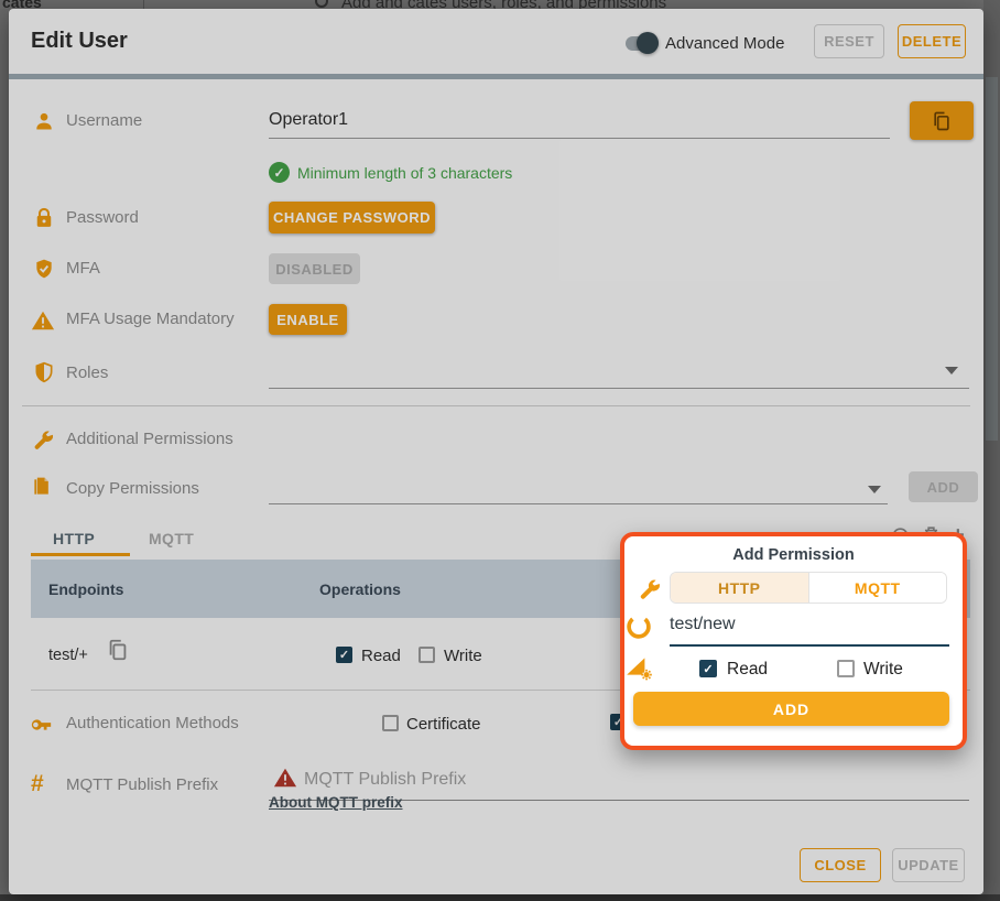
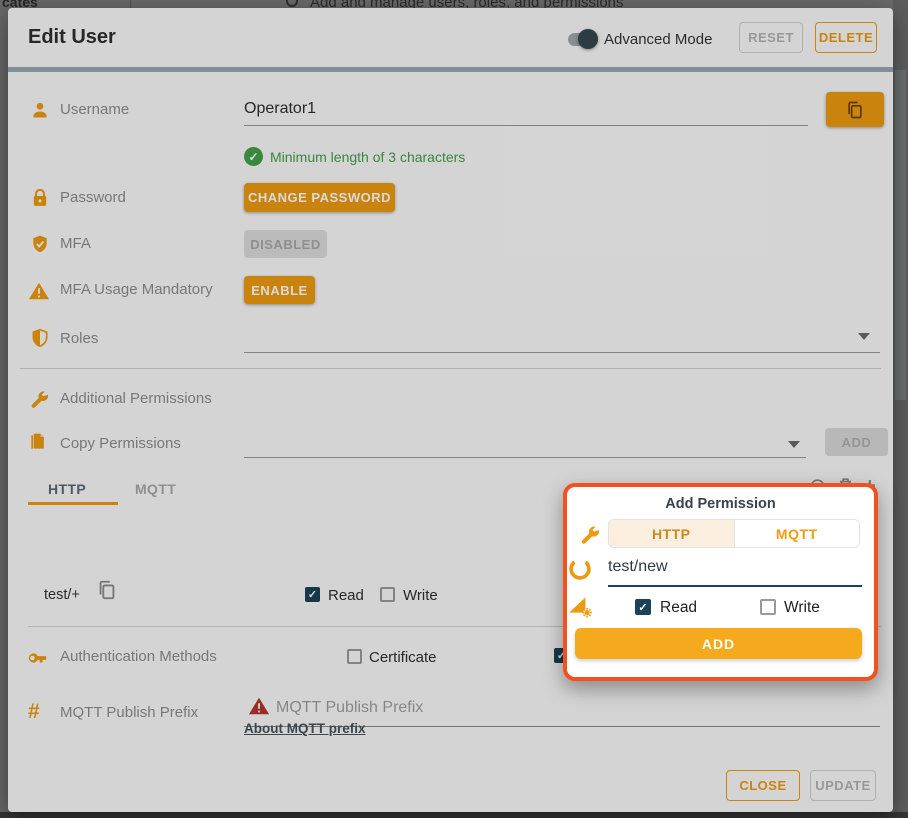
  cates
- Add and cates users, roles, and permissions
+ Add and manage users, roles, and permissions
  Edit User
  Advanced Mode
  RESET
  DELETE
  Username
  Operator1
  ✓
  Minimum length of 3 characters
  Password
  CHANGE PASSWORD
  MFA
  DISABLED
  MFA Usage Mandatory
  ENABLE
  Roles
  Additional Permissions
  Copy Permissions
  ADD
  HTTP
  MQTT
- Endpoints
- Operations
  test/+
  ✓
  Read
  Write
  Authentication Methods
  Certificate
  ✓
  #
  MQTT Publish Prefix
  MQTT Publish Prefix
  About MQTT prefix
  CLOSE
  UPDATE
  Add Permission
  HTTP
  MQTT
  test/new
  ✓
  Read
  Write
  ADD
